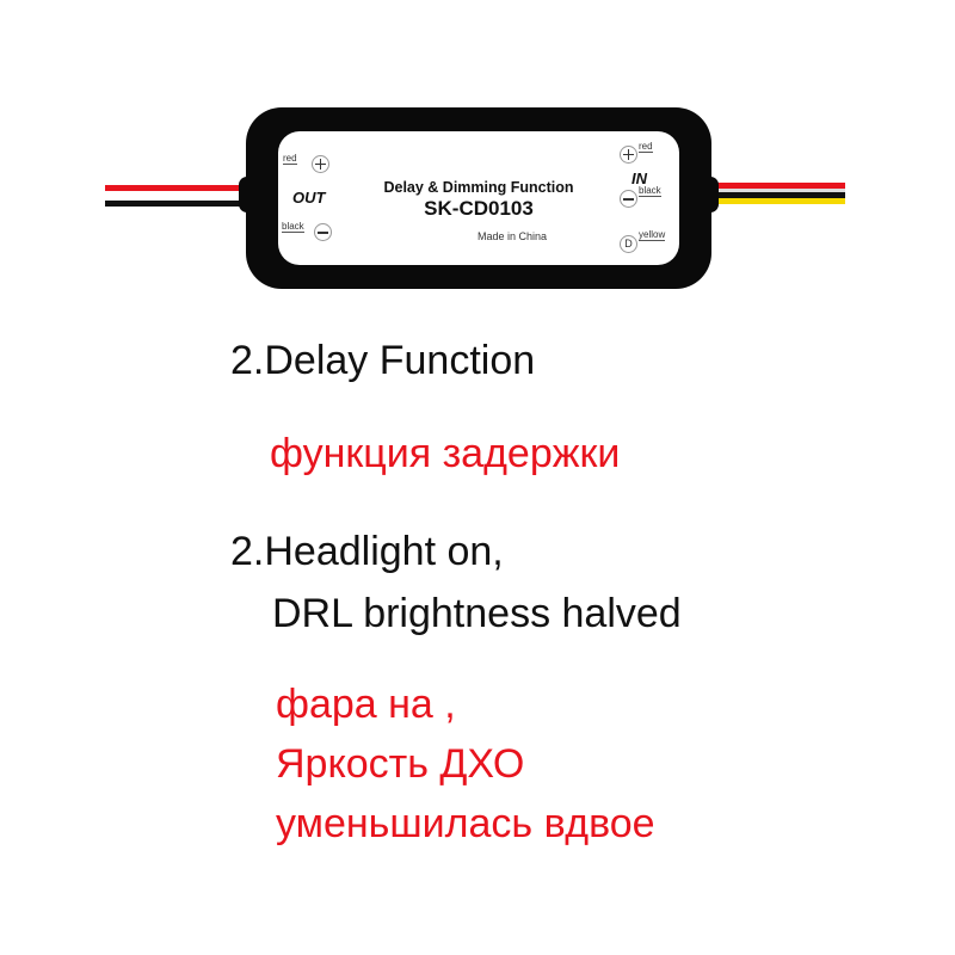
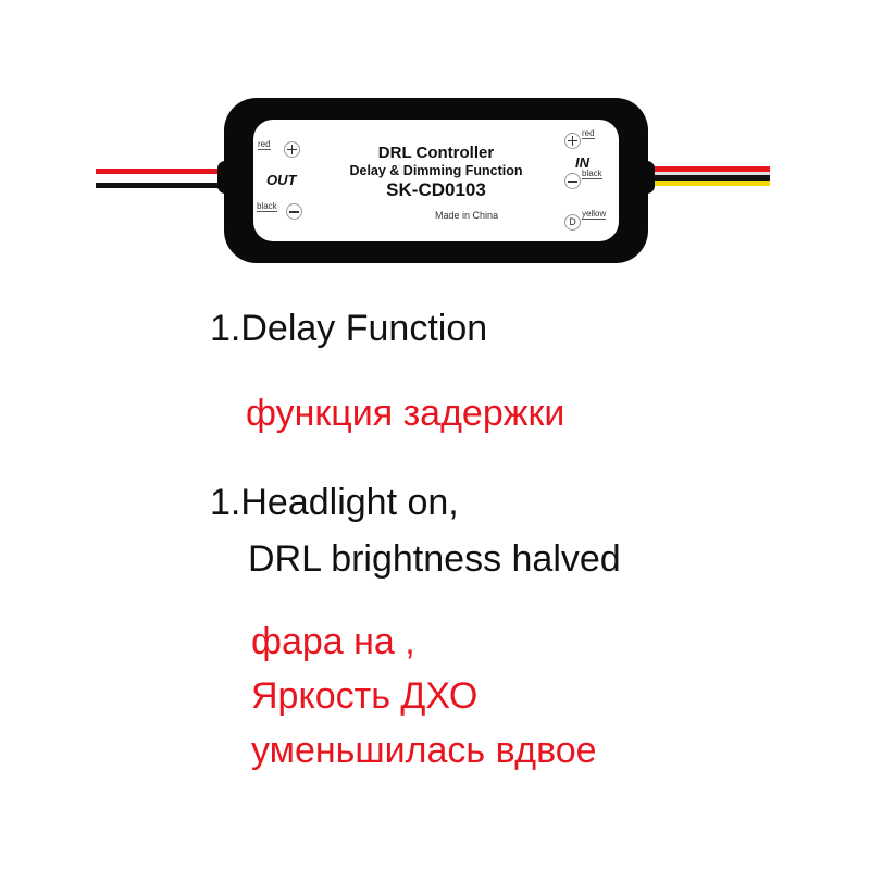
+ DRL Controller
  Delay & Dimming Function
  SK-CD0103
  Made in China
  red
  OUT
  black
  red
  IN
  black
  D
  yellow
- 2.Delay Function
+ 1.Delay Function
  функция задержки
- 2.Headlight on,
+ 1.Headlight on,
  DRL brightness halved
  фара на ,
  Яркость ДХО
  уменьшилась вдвое
